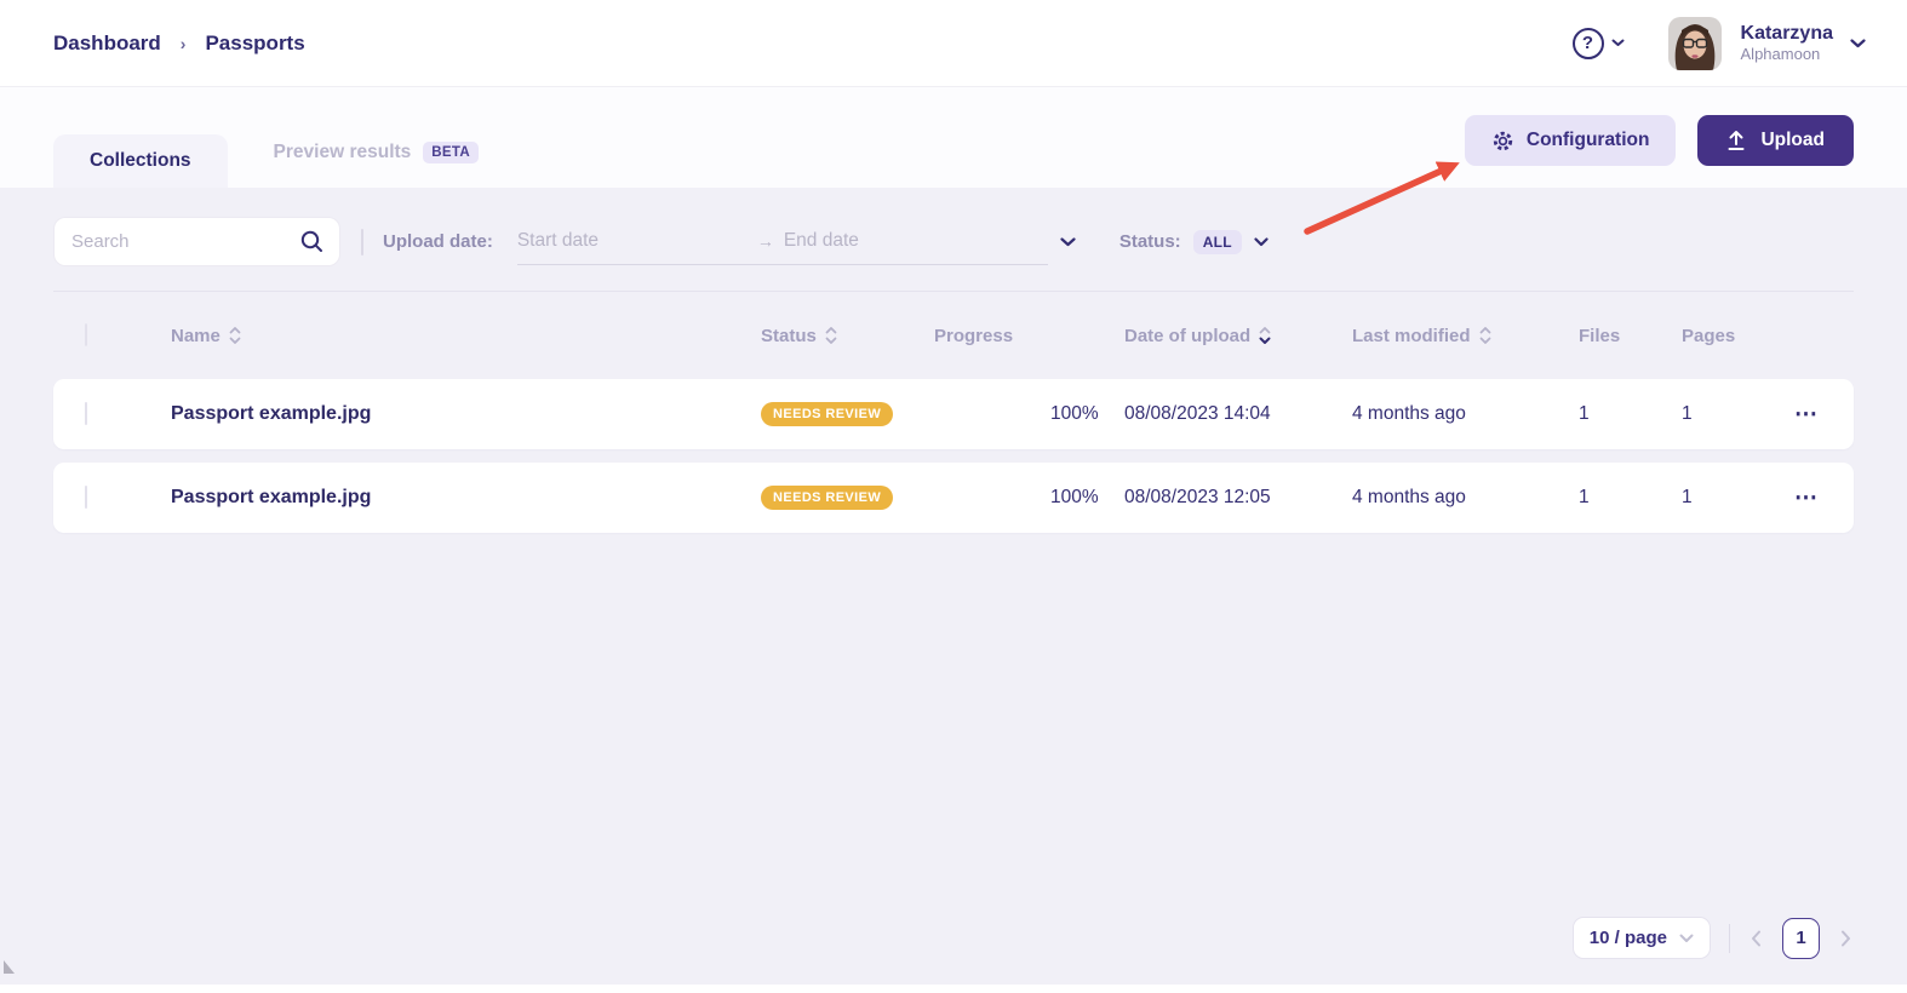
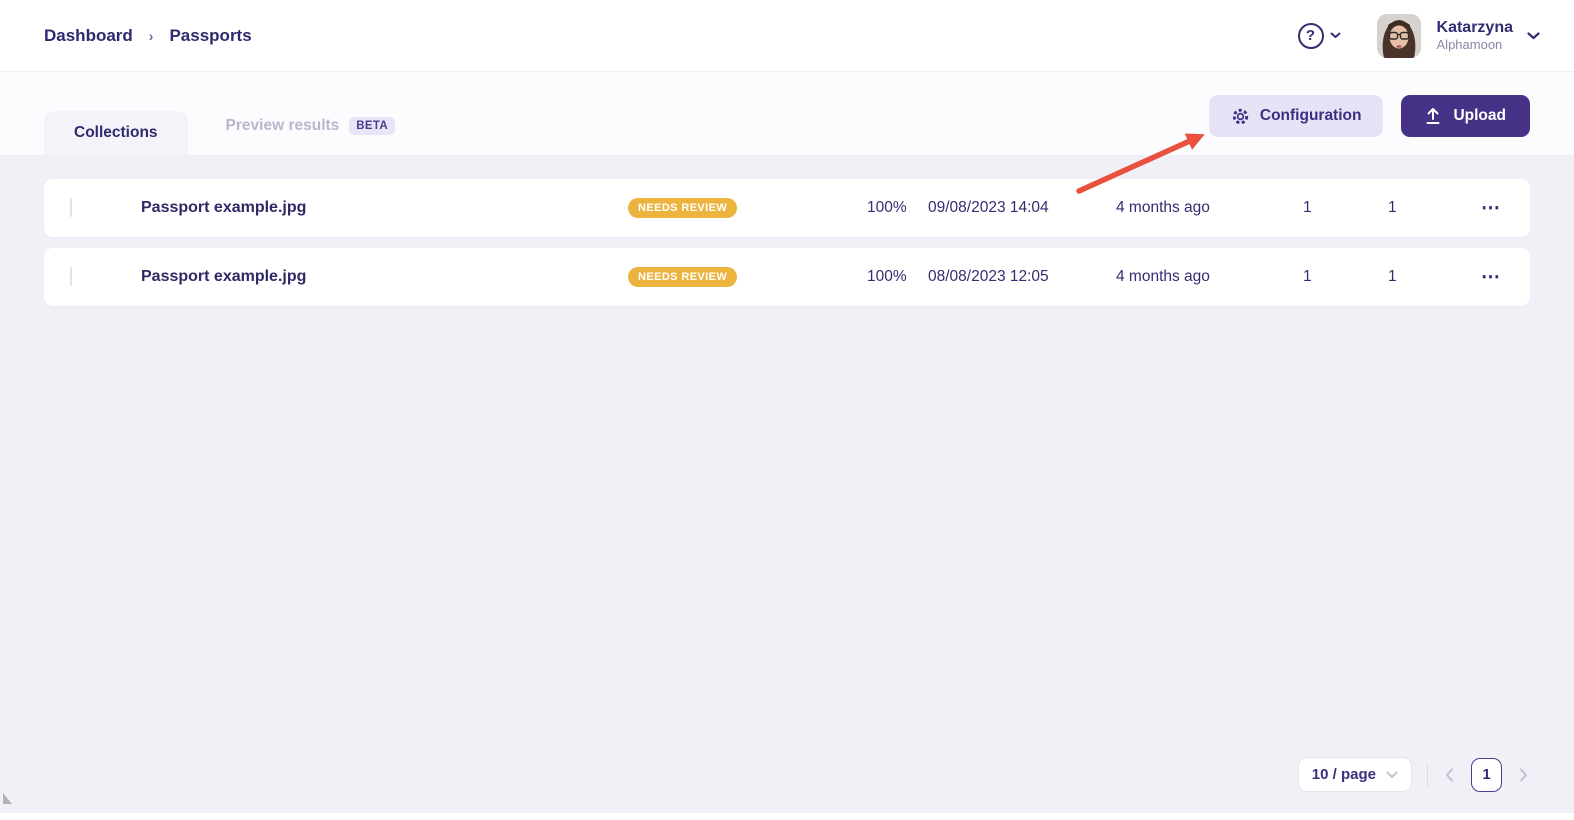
  Dashboard
  ›
  Passports
  ?
  Katarzyna
  Alphamoon
  Collections
  Preview results
  BETA
  Configuration
  Upload
- Search
- Upload date:
- Start date
- →
- End date
- Status:
- ALL
- Name
- Status
- Progress
- Date of upload
- Last modified
- Files
- Pages
  Passport example.jpg
  NEEDS REVIEW
  100%
- 08/08/2023 14:04
+ 09/08/2023 14:04
  4 months ago
  1
  1
  ⋯
  Passport example.jpg
  NEEDS REVIEW
  100%
  08/08/2023 12:05
  4 months ago
  1
  1
  ⋯
  10 / page
  1
